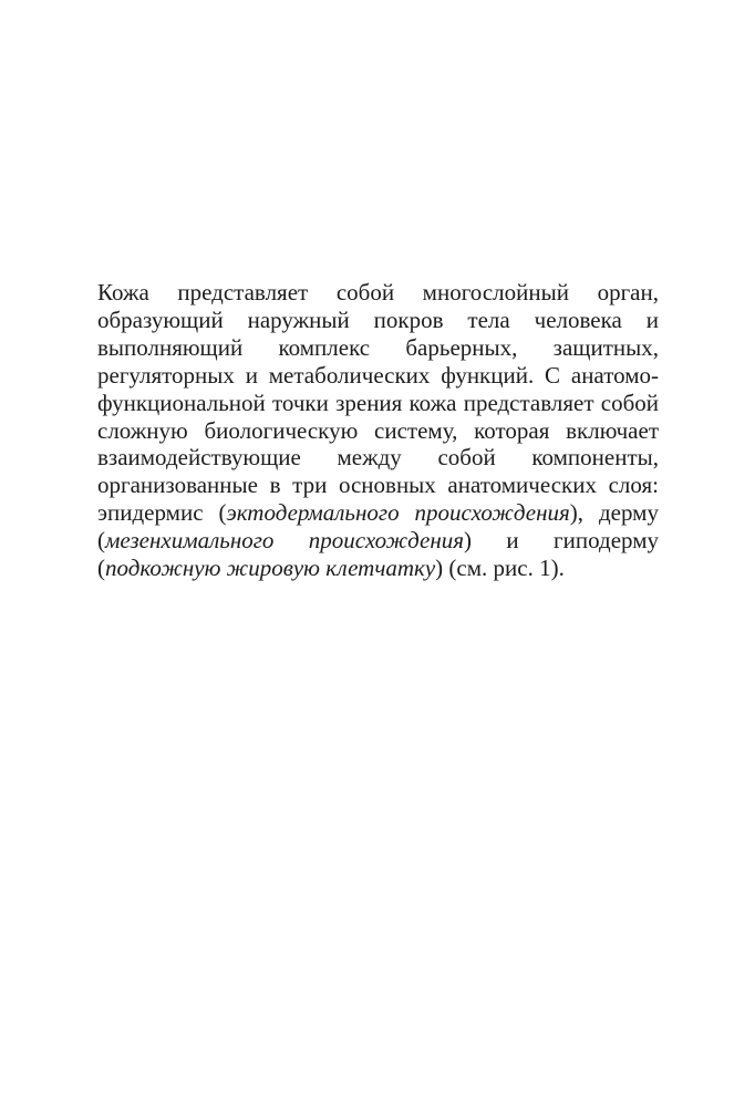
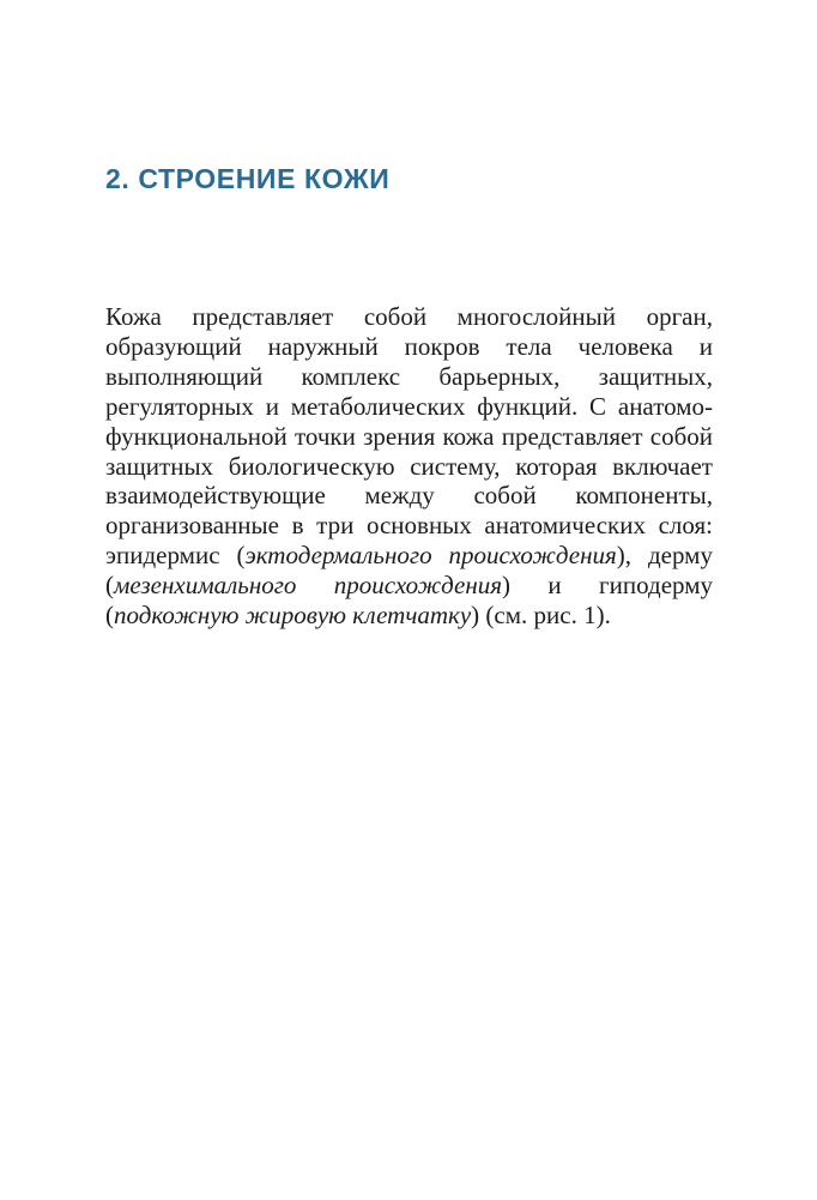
+ 2. СТРОЕНИЕ КОЖИ
- Кожа представляет собой многослойный орган, образующий наружный покров тела человека и выполняющий комплекс барьерных, защитных, регуляторных и метаболических функций. С анатомо-функциональной точки зрения кожа представляет собой сложную биологическую систему, которая включает взаимодействующие между собой компоненты, организованные в три основных анатомических слоя: эпидермис (эктодермального происхождения), дерму (мезенхимального происхождения) и гиподерму (подкожную жировую клетчатку) (см. рис. 1).
+ Кожа представляет собой многослойный орган, образующий наружный покров тела человека и выполняющий комплекс барьерных, защитных, регуляторных и метаболических функций. С анатомо-функциональной точки зрения кожа представляет собой защитных биологическую систему, которая включает взаимодействующие между собой компоненты, организованные в три основных анатомических слоя: эпидермис (эктодермального происхождения), дерму (мезенхимального происхождения) и гиподерму (подкожную жировую клетчатку) (см. рис. 1).
